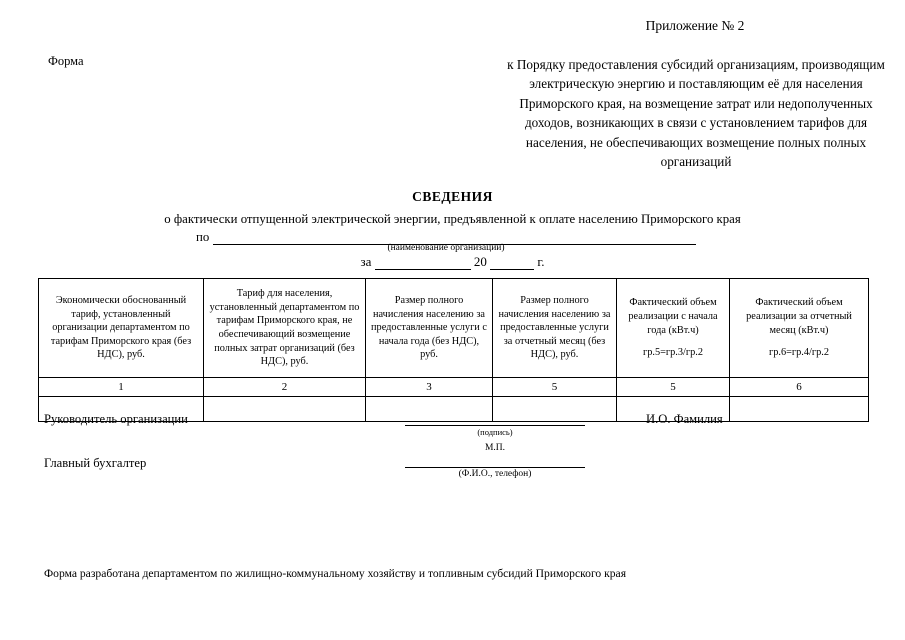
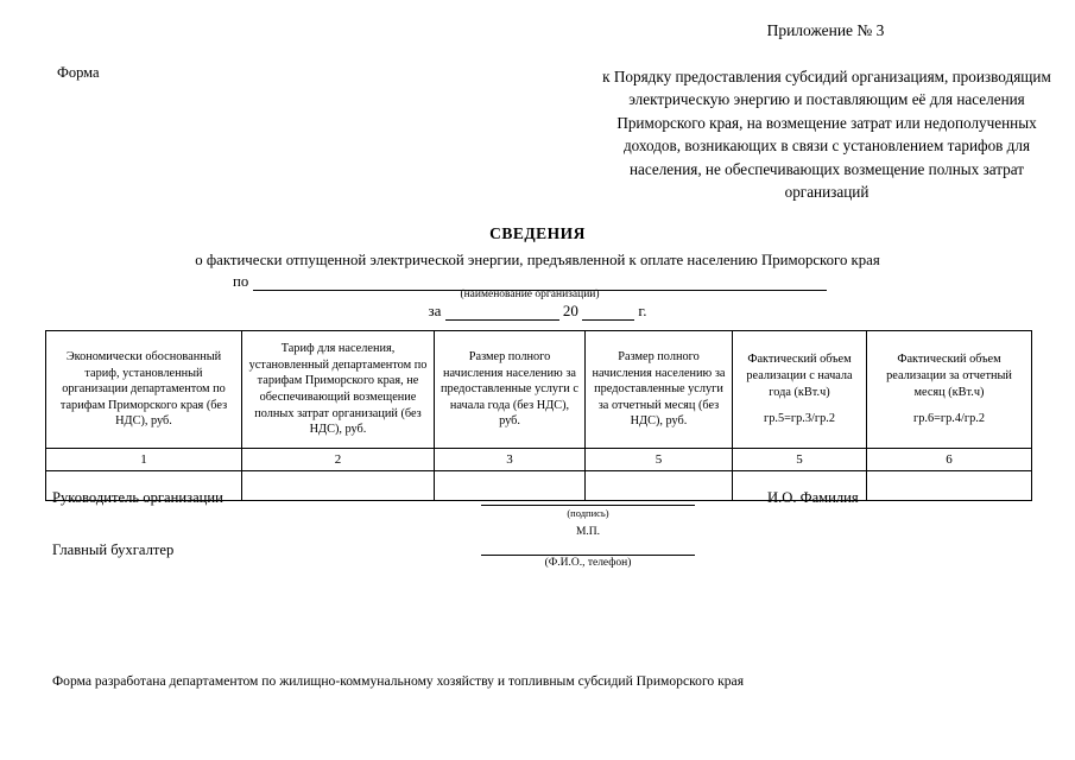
- Приложение № 2
+ Приложение № 3
  Форма
- к Порядку предоставления субсидий организациям, производящим электрическую энергию и поставляющим её для населения Приморского края, на возмещение затрат или недополученных доходов, возникающих в связи с установлением тарифов для населения, не обеспечивающих возмещение полных полных организаций
+ к Порядку предоставления субсидий организациям, производящим электрическую энергию и поставляющим её для населения Приморского края, на возмещение затрат или недополученных доходов, возникающих в связи с установлением тарифов для населения, не обеспечивающих возмещение полных затрат организаций
  СВЕДЕНИЯ
  о фактически отпущенной электрической энергии, предъявленной к оплате населению Приморского края
  по
  (наименование организации)
  за 20 г.
  Экономически обоснованный тариф, установленный организации департаментом по тарифам Приморского края (без НДС), руб.	Тариф для населения, установленный департаментом по тарифам Приморского края, не обеспечивающий возмещение полных затрат организаций (без НДС), руб.	Размер полного начисления населению за предоставленные услуги с начала года (без НДС), руб.	Размер полного начисления населению за предоставленные услуги за отчетный месяц (без НДС), руб.	Фактический объем реализации с начала года (кВт.ч) гр.5=гр.3/гр.2	Фактический объем реализации за отчетный месяц (кВт.ч) гр.6=гр.4/гр.2
  1	2	3	5	5	6
  Руководитель организации
  И.О. Фамилия
  (подпись)
  М.П.
  Главный бухгалтер
  (Ф.И.О., телефон)
  Форма разработана департаментом по жилищно-коммунальному хозяйству и топливным субсидий Приморского края
